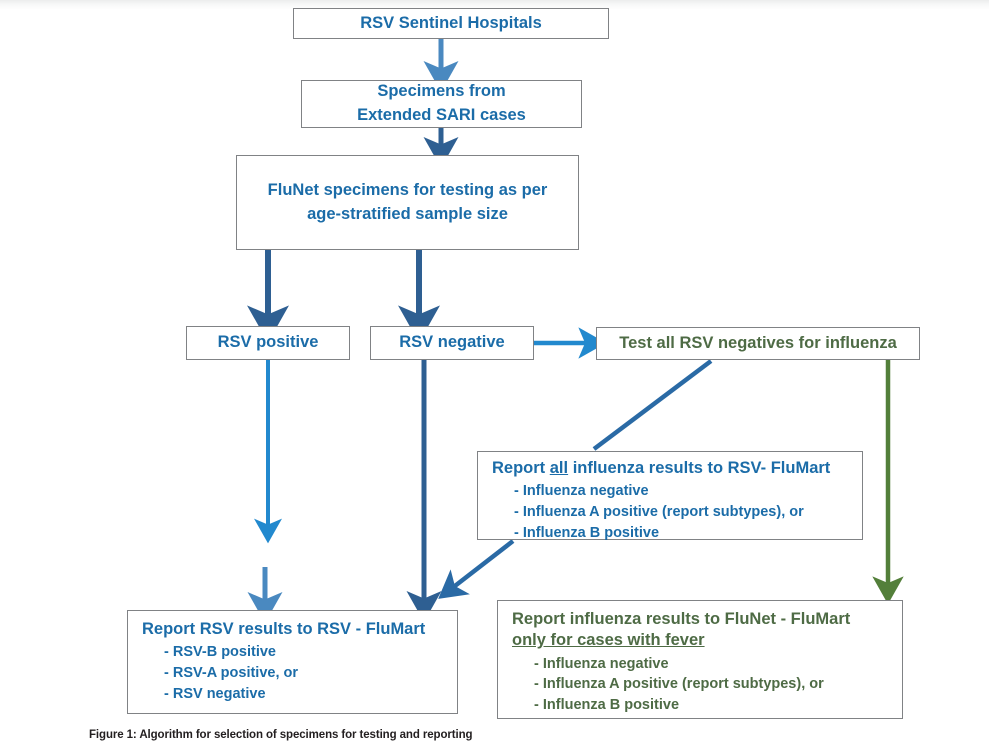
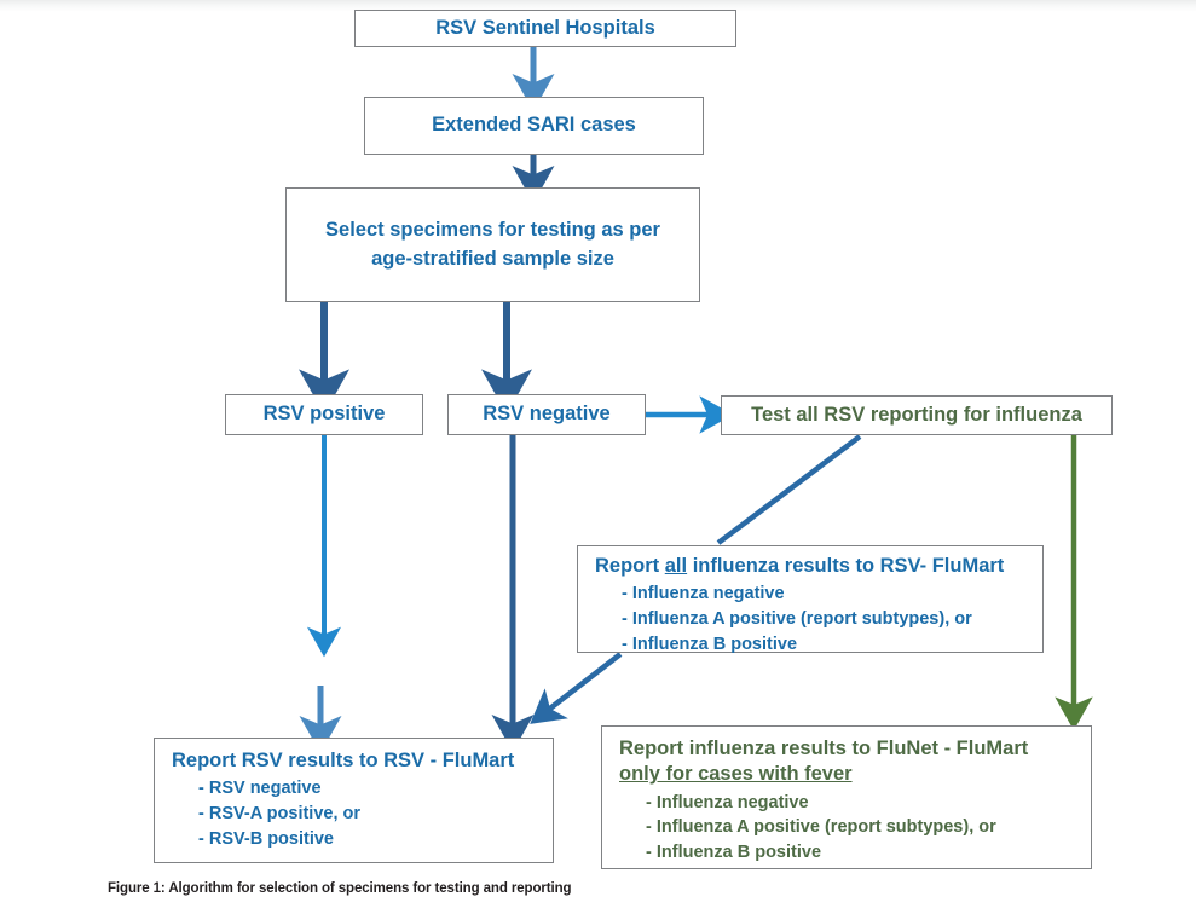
  RSV Sentinel Hospitals
- Specimens from
  Extended SARI cases
- FluNet specimens for testing as per
+ Select specimens for testing as per
  age-stratified sample size
  RSV positive
  RSV negative
- Test all RSV negatives for influenza
+ Test all RSV reporting for influenza
  Report all influenza results to RSV- FluMart
  - Influenza negative
  - Influenza A positive (report subtypes), or
  - Influenza B positive
  Report RSV results to RSV - FluMart
- - RSV-B positive
+ - RSV negative
  - RSV-A positive, or
- - RSV negative
+ - RSV-B positive
  Report influenza results to FluNet - FluMart
  only for cases with fever
  - Influenza negative
  - Influenza A positive (report subtypes), or
  - Influenza B positive
  Figure 1: Algorithm for selection of specimens for testing and reporting
